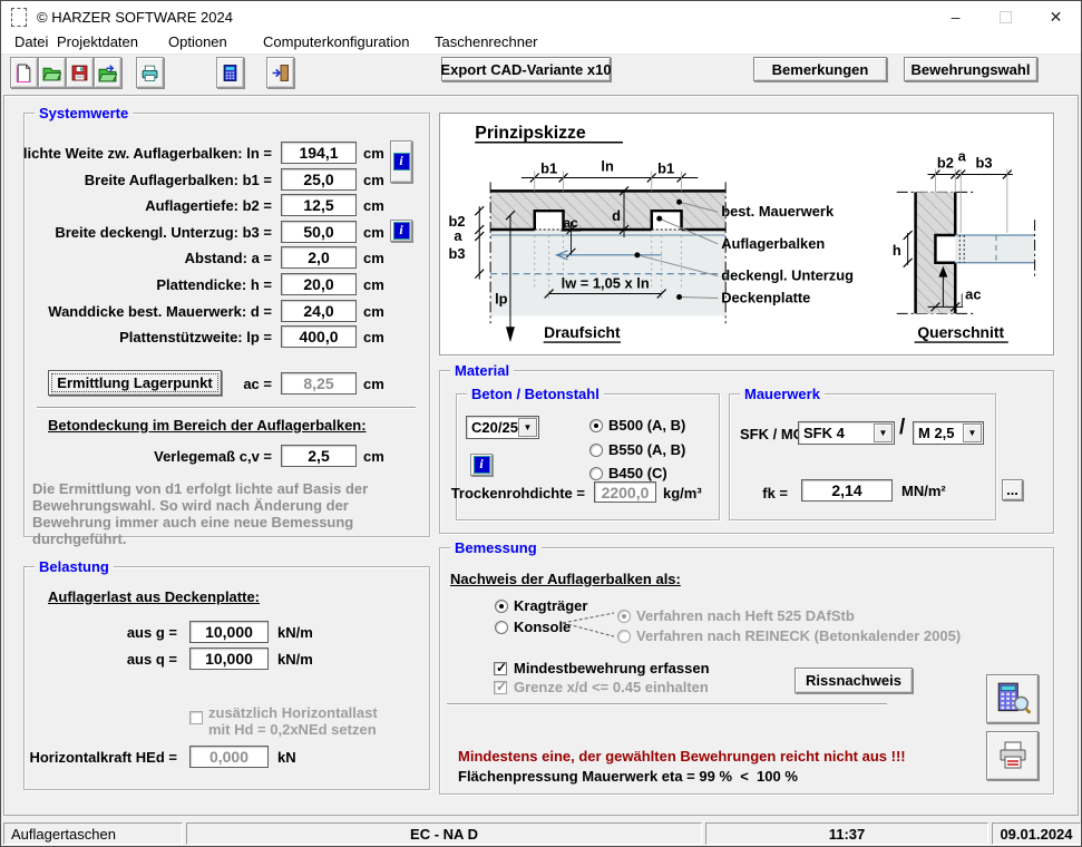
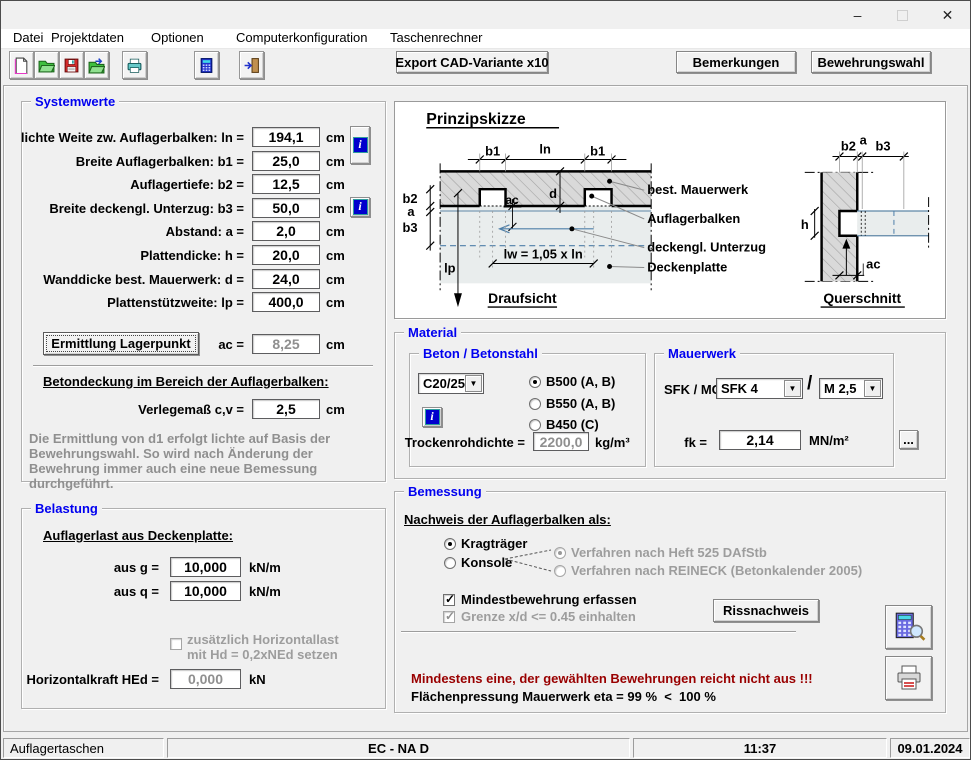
- © HARZER SOFTWARE 2024
  –
  ✕
  Datei
  Projektdaten
  Optionen
  Computerkonfiguration
  Taschenrechner
  Export CAD-Variante x10
  Bemerkungen
  Bewehrungswahl
  Systemwerte
  lichte Weite zw. Auflagerbalken: ln =
  194,1
  cm
  Breite Auflagerbalken: b1 =
  25,0
  cm
  Auflagertiefe: b2 =
  12,5
  cm
  Breite deckengl. Unterzug: b3 =
  50,0
  cm
  Abstand: a =
  2,0
  cm
  Plattendicke: h =
  20,0
  cm
  Wanddicke best. Mauerwerk: d =
  24,0
  cm
  Plattenstützweite: lp =
  400,0
  cm
  i
  i
  Ermittlung Lagerpunkt
  ac =
  8,25
  cm
  Betondeckung im Bereich der Auflagerbalken:
  Verlegemaß c,v =
  2,5
  cm
  Die Ermittlung von d1 erfolgt lichte auf Basis der Bewehrungswahl. So wird nach Änderung der Bewehrung immer auch eine neue Bemessung durchgeführt.
  Prinzipskizze
  b1
  ln
  b1
  d
  b2
  a
  b3
  lp
  ac
  lw = 1,05 x ln
  best. Mauerwerk
  Auflagerbalken
  deckengl. Unterzug
  Deckenplatte
  Draufsicht
  b2
  a
  b3
  h
  ac
  Querschnitt
  Material
  Beton / Betonstahl
  Mauerwerk
  C20/25
  ▼
  B500 (A, B)
  B550 (A, B)
  B450 (C)
  i
  Trockenrohdichte =
  2200,0
  kg/m³
  SFK / M
  SFK 4
  ▼
  /
  M 2,5
  ▼
  fk =
  2,14
  MN/m²
  ...
  Belastung
  Auflagerlast aus Deckenplatte:
  aus g =
  10,000
  kN/m
  aus q =
  10,000
  kN/m
  zusätzlich Horizontallast
  mit Hd = 0,2xNEd setzen
  Horizontalkraft HEd =
  0,000
  kN
  Bemessung
  Nachweis der Auflagerbalken als:
  Kragträger
  Konsole
  Verfahren nach Heft 525 DAfStb
  Verfahren nach REINECK (Betonkalender 2005)
  ✓
  Mindestbewehrung erfassen
  ✓
  Grenze x/d <= 0.45 einhalten
  Rissnachweis
  Mindestens eine, der gewählten Bewehrungen reicht nicht aus !!!
  Flächenpressung Mauerwerk eta = 99 % < 100 %
  Auflagertaschen
  EC - NA D
  11:37
  09.01.2024
